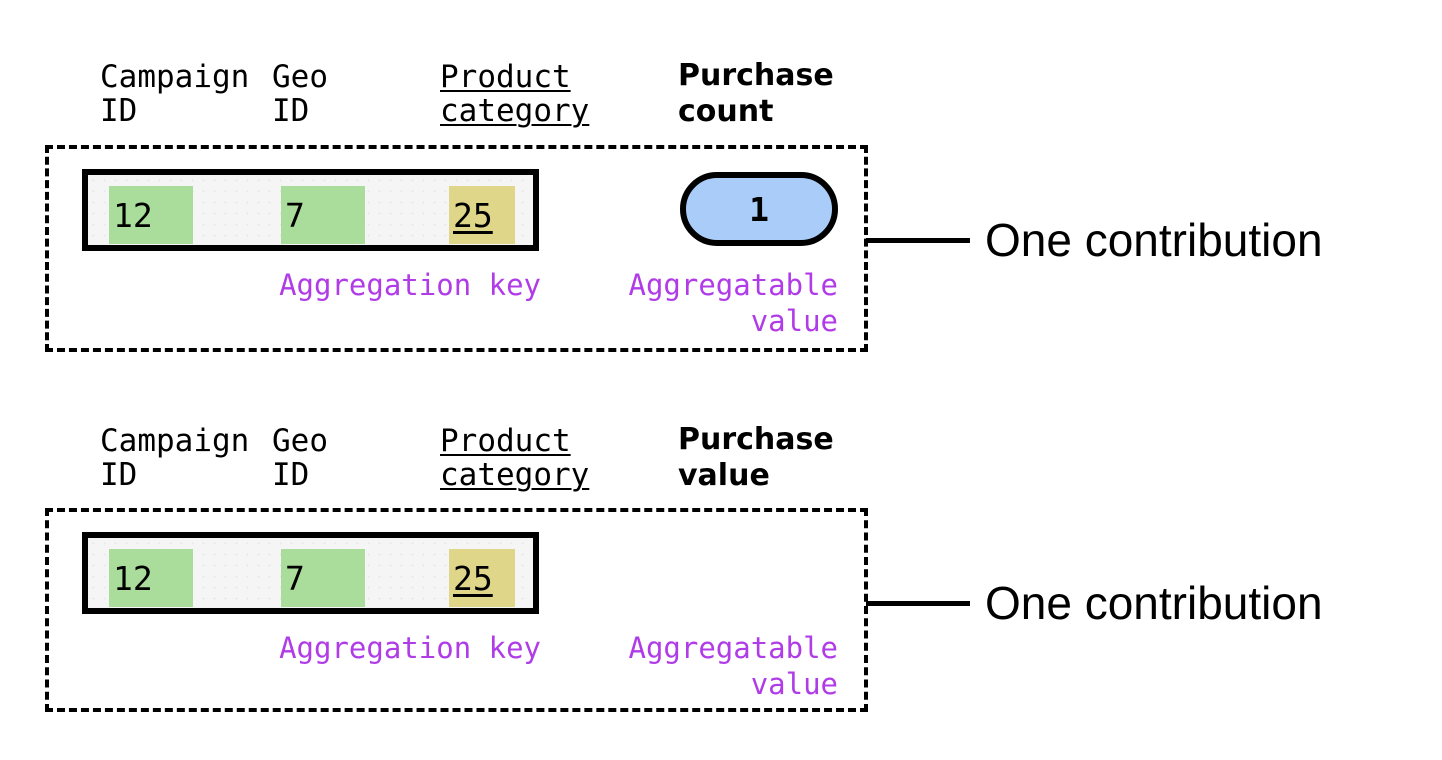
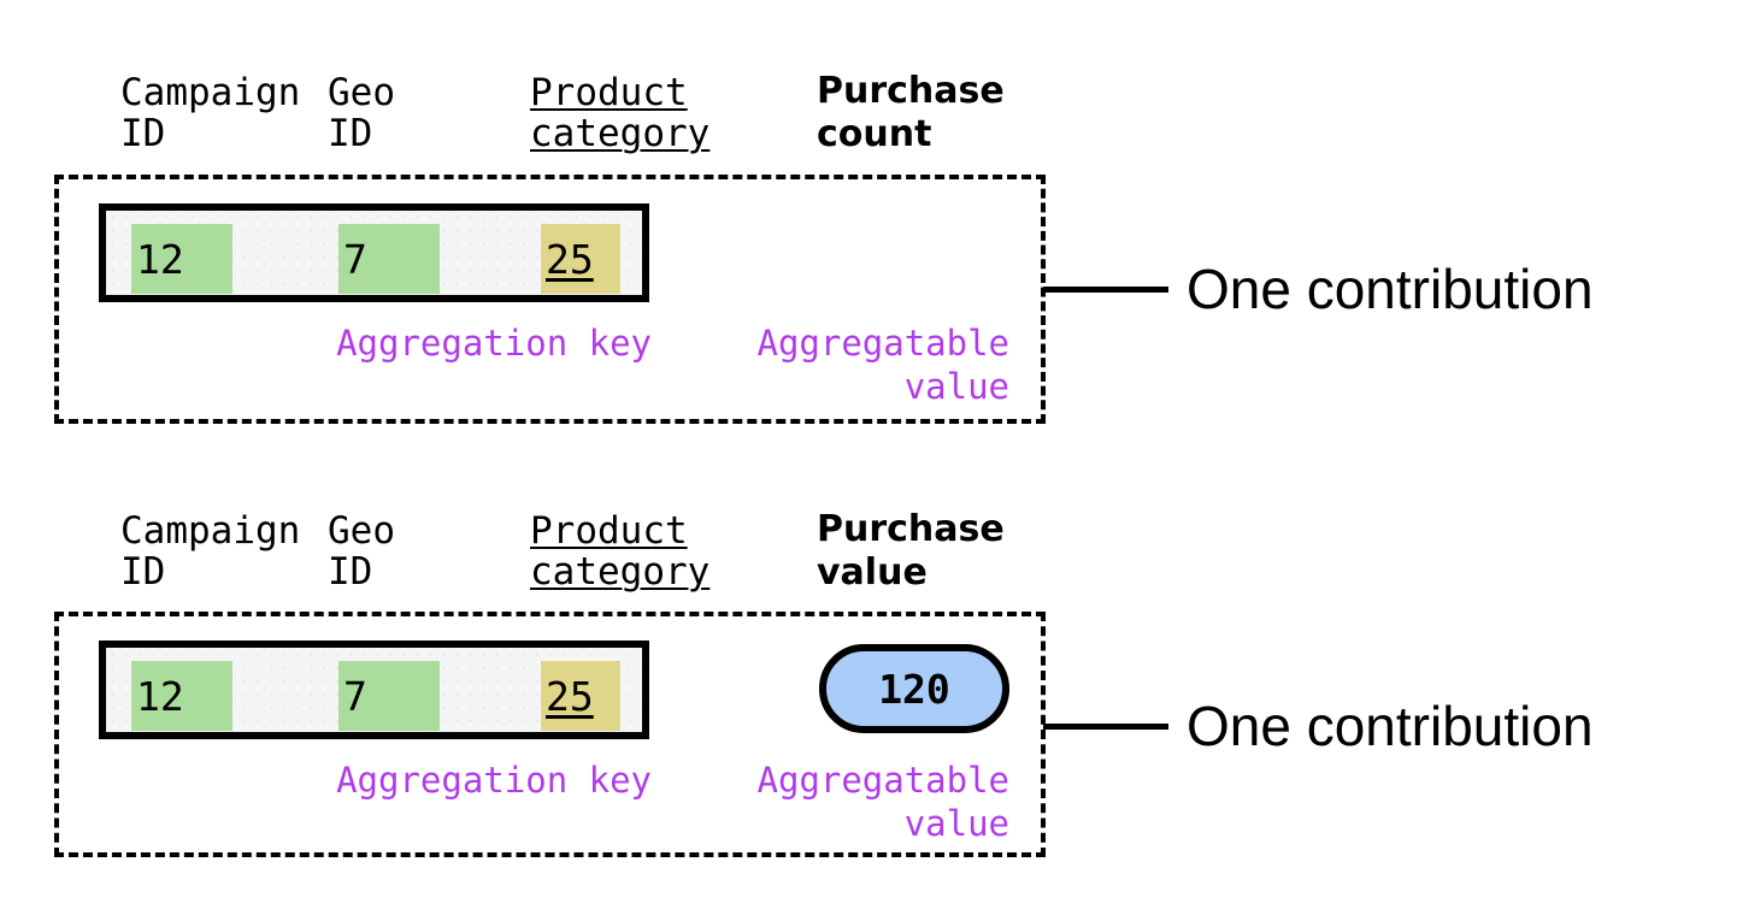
  Campaign
  ID
  Geo
  ID
  Product
  category
  Purchase
  count
  12
  7
  25
- 1
  Aggregation key
  Aggregatable
  value
  One contribution
  Campaign
  ID
  Geo
  ID
  Product
  category
  Purchase
  value
  12
  7
  25
+ 120
  Aggregation key
  Aggregatable
  value
  One contribution
